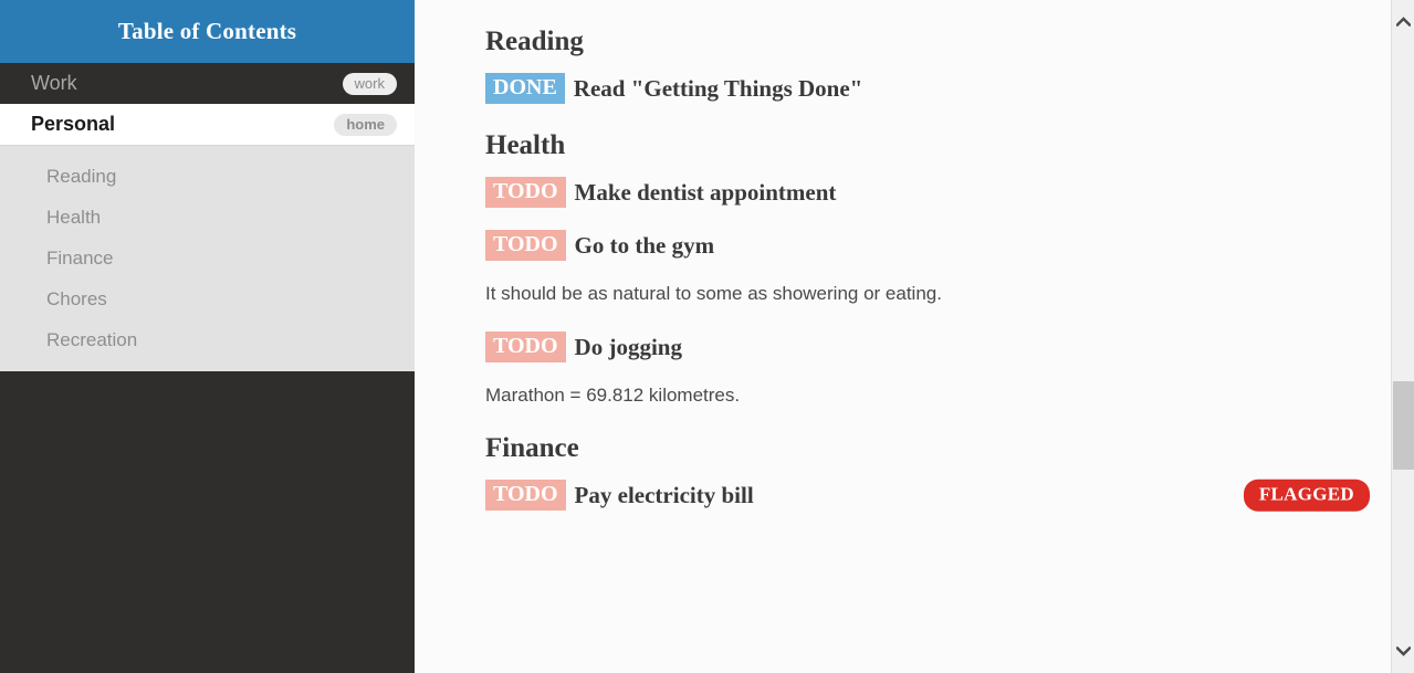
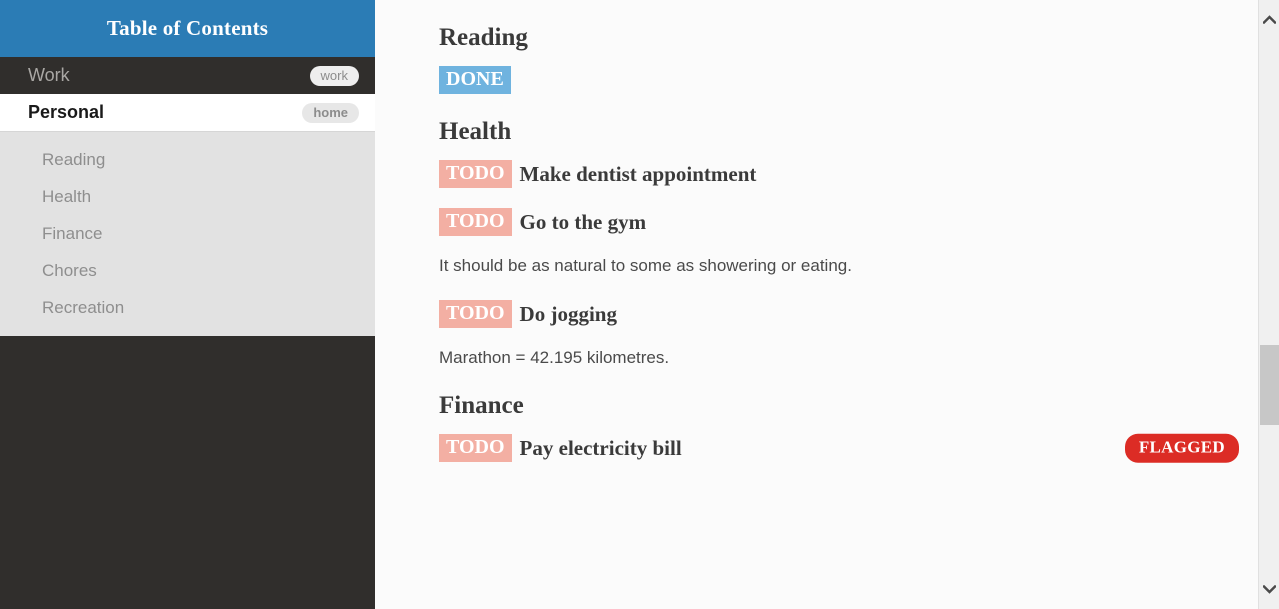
  Table of Contents
  Work
  work
  Personal
  home
  Reading
  Health
  Finance
  Chores
  Recreation
  Reading
  DONE
- Read "Getting Things Done"
  Health
  TODO
  Make dentist appointment
  TODO
  Go to the gym
  It should be as natural to some as showering or eating.
  TODO
  Do jogging
- Marathon = 69.812 kilometres.
+ Marathon = 42.195 kilometres.
  Finance
  TODO
  Pay electricity bill
  FLAGGED
